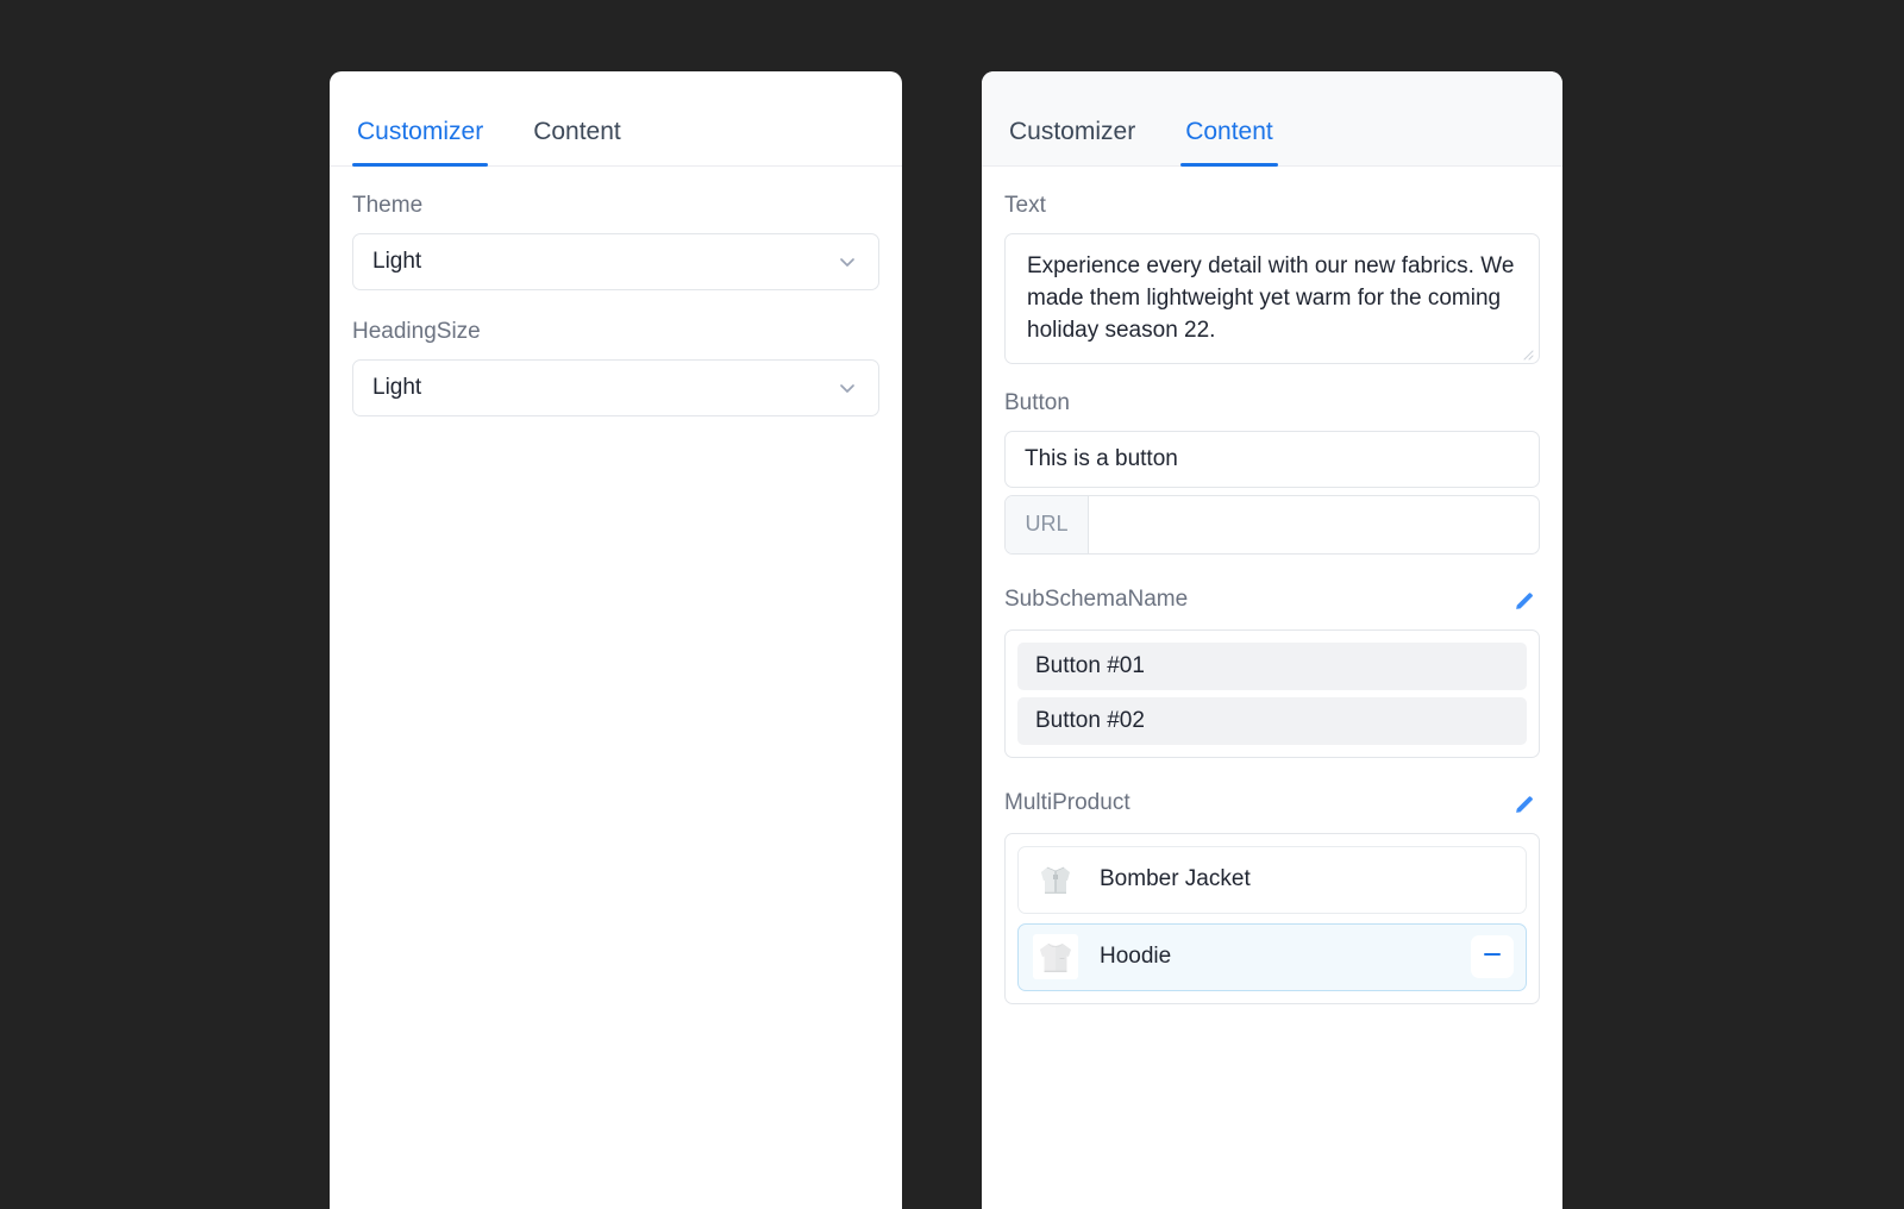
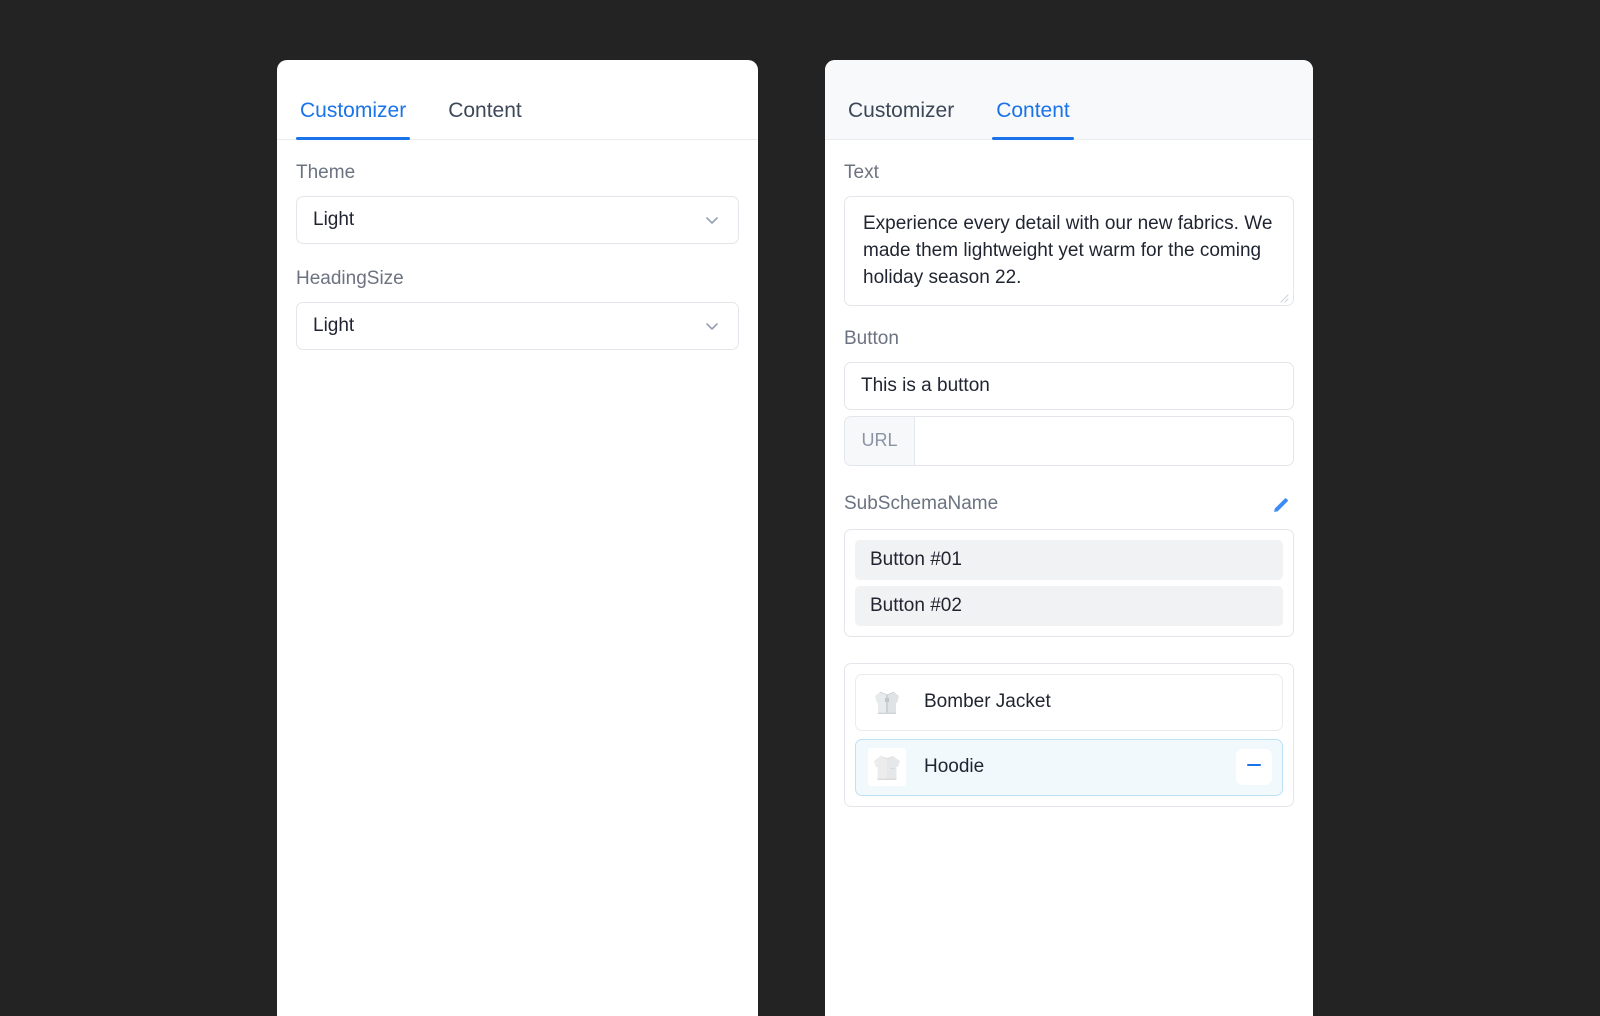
  Customizer
  Content
  Theme
  Light
  HeadingSize
  Light
  Customizer
  Content
  Text
  Experience every detail with our new fabrics. We made them lightweight yet warm for the coming holiday season 22.
  Button
  This is a button
  URL
  SubSchemaName
  Button #01
  Button #02
- MultiProduct
  Bomber Jacket
  Hoodie
